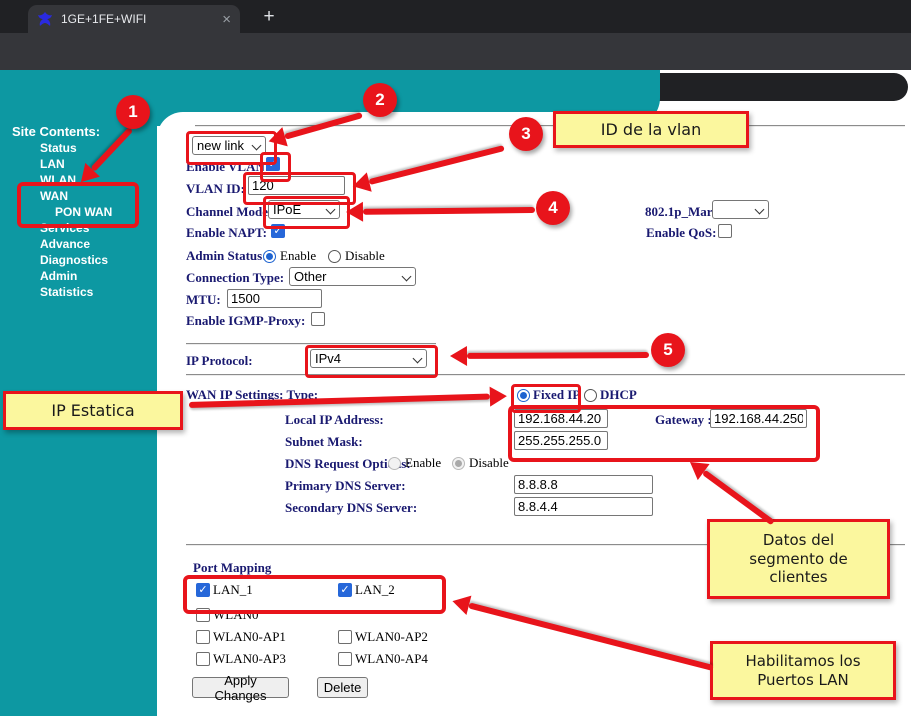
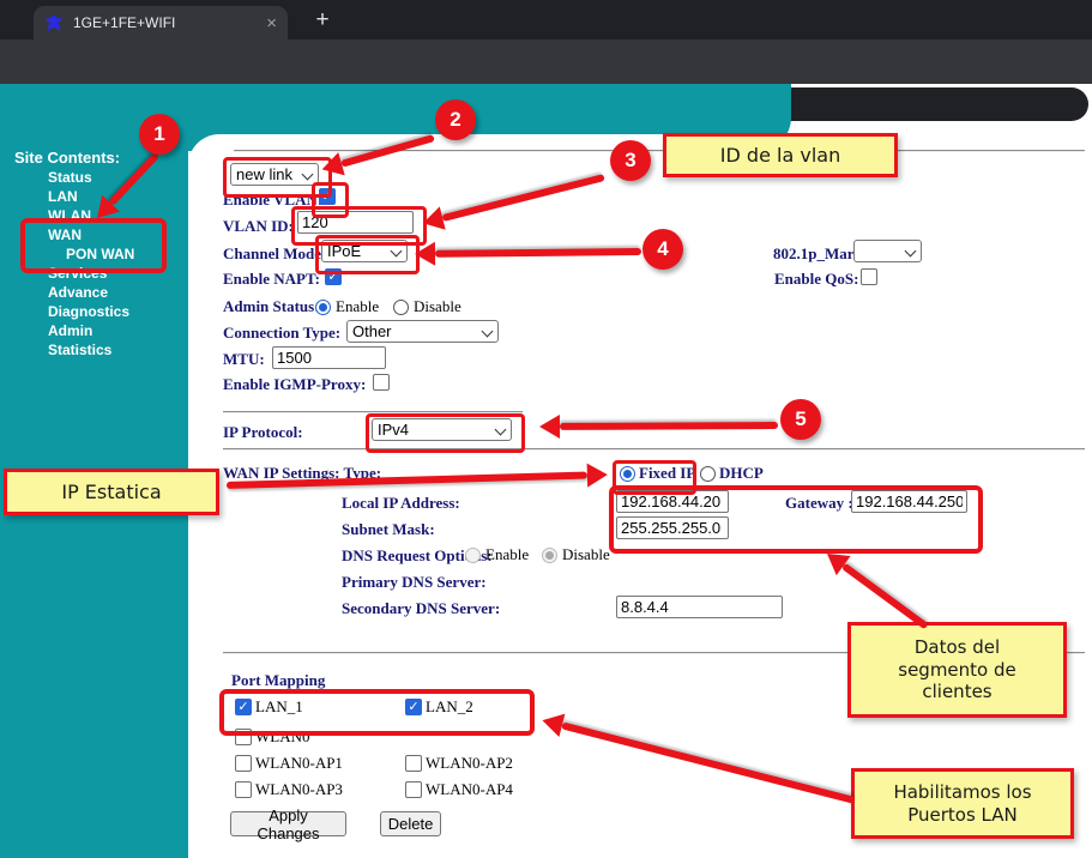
  1GE+1FE+WIFI
  ×
  +
  Site Contents:
  Status
  LAN
  WLAN
  WAN
  PON WAN
  Services
  Advance
  Diagnostics
  Admin
  Statistics
  new link
  Enable VLAN
  VLAN ID:
  120
  Channel Mode
  IPoE
  802.1p_Mar
  Enable NAPT:
  Enable QoS:
  Admin Status
  Enable
  Disable
  Connection Type:
  Other
  MTU:
  1500
  Enable IGMP-Proxy:
  IP Protocol:
  IPv4
  WAN IP Settings: Type:
  Fixed IP
  DHCP
  Local IP Address:
  192.168.44.20
  Gateway
  192.168.44.250
  Subnet Mask:
  255.255.255.0
  DNS Request Optis:
  Enable
  Disable
  Primary DNS Server:
- 8.8.8.8
  Secondary DNS Server:
  8.8.4.4
  Port Mapping
  LAN_1
  LAN_2
  WLAN0
  WLAN0-AP1
  WLAN0-AP2
  WLAN0-AP3
  WLAN0-AP4
  Apply Changes
  Delete
  1
  2
  3
  4
  5
  ID de la vlan
  IP Estatica
  Datos del segmento de clientes
  Habilitamos los Puertos LAN
